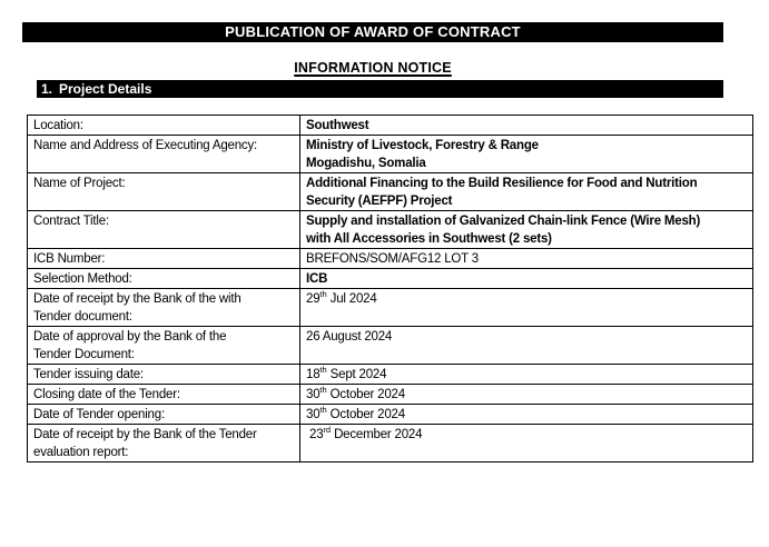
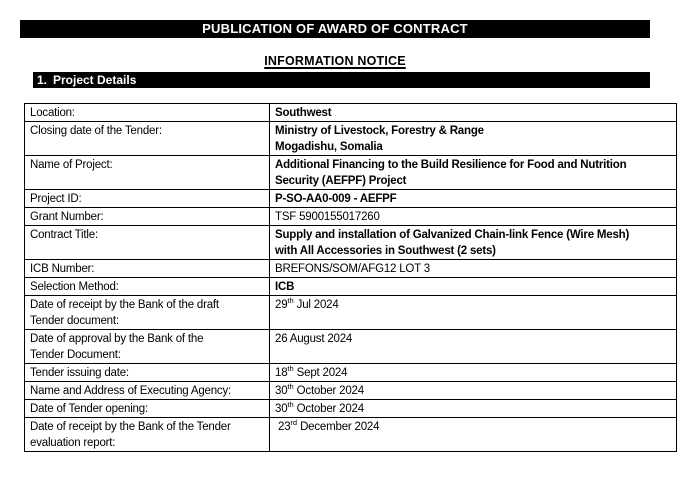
  PUBLICATION OF AWARD OF CONTRACT
  INFORMATION NOTICE
  1. Project Details
  Location:	Southwest
- Name and Address of Executing Agency:	Ministry of Livestock, Forestry & Range Mogadishu, Somalia
+ Closing date of the Tender:	Ministry of Livestock, Forestry & Range Mogadishu, Somalia
  Name of Project:	Additional Financing to the Build Resilience for Food and Nutrition Security (AEFPF) Project
+ Project ID:	P-SO-AA0-009 - AEFPF
+ Grant Number:	TSF 5900155017260
  Contract Title:	Supply and installation of Galvanized Chain-link Fence (Wire Mesh) with All Accessories in Southwest (2 sets)
  ICB Number:	BREFONS/SOM/AFG12 LOT 3
  Selection Method:	ICB
- Date of receipt by the Bank of the with Tender document:	29th Jul 2024
+ Date of receipt by the Bank of the draft Tender document:	29th Jul 2024
  Date of approval by the Bank of the Tender Document:	26 August 2024
  Tender issuing date:	18th Sept 2024
- Closing date of the Tender:	30th October 2024
+ Name and Address of Executing Agency:	30th October 2024
  Date of Tender opening:	30th October 2024
  Date of receipt by the Bank of the Tender evaluation report:	23rd December 2024
